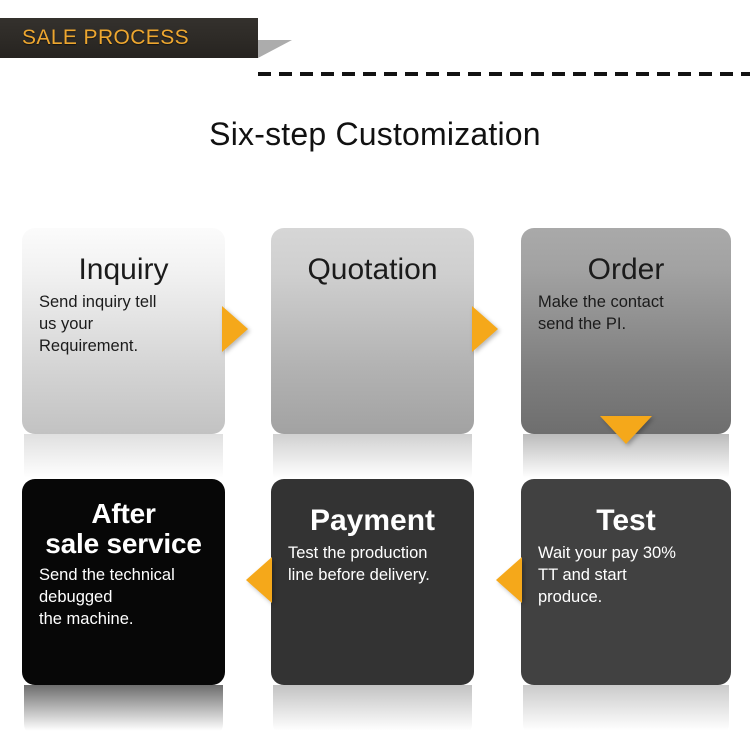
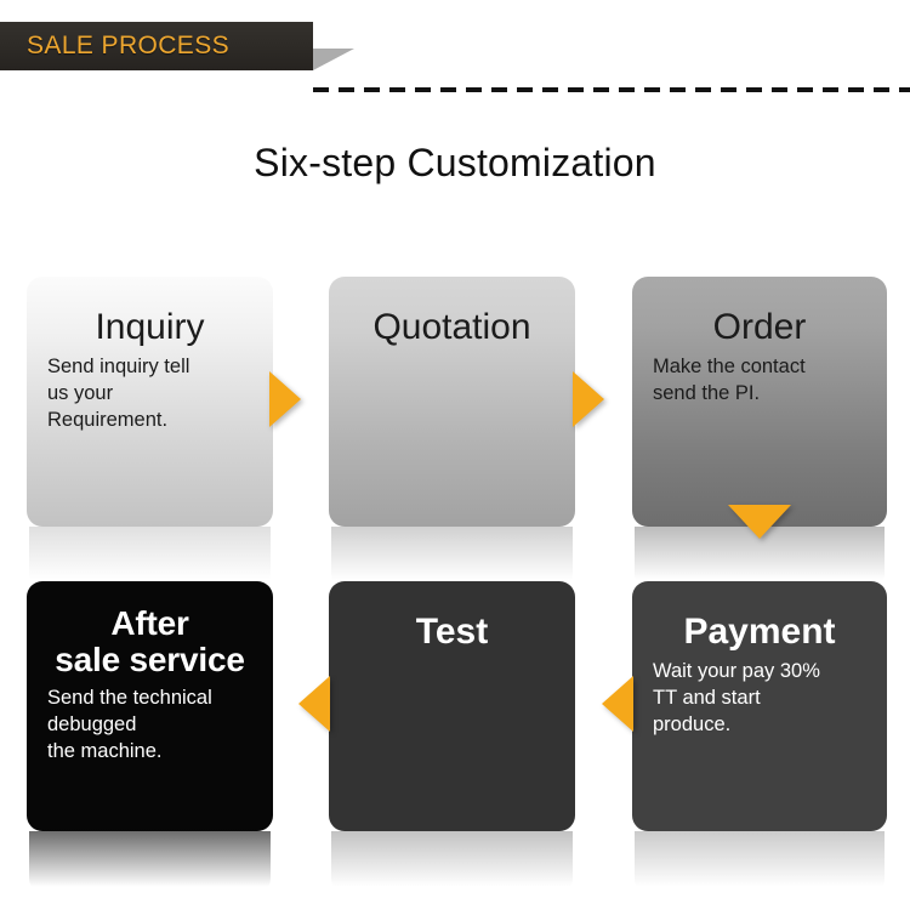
  SALE PROCESS
  Six-step Customization
  Inquiry
  Send inquiry tell
  us your
  Requirement.
  Quotation
  Order
  Make the contact
  send the PI.
  After
  sale service
  Send the technical
  debugged
  the machine.
- Payment
+ Test
- Test the production
- line before delivery.
- Test
+ Payment
  Wait your pay 30%
  TT and start
  produce.
